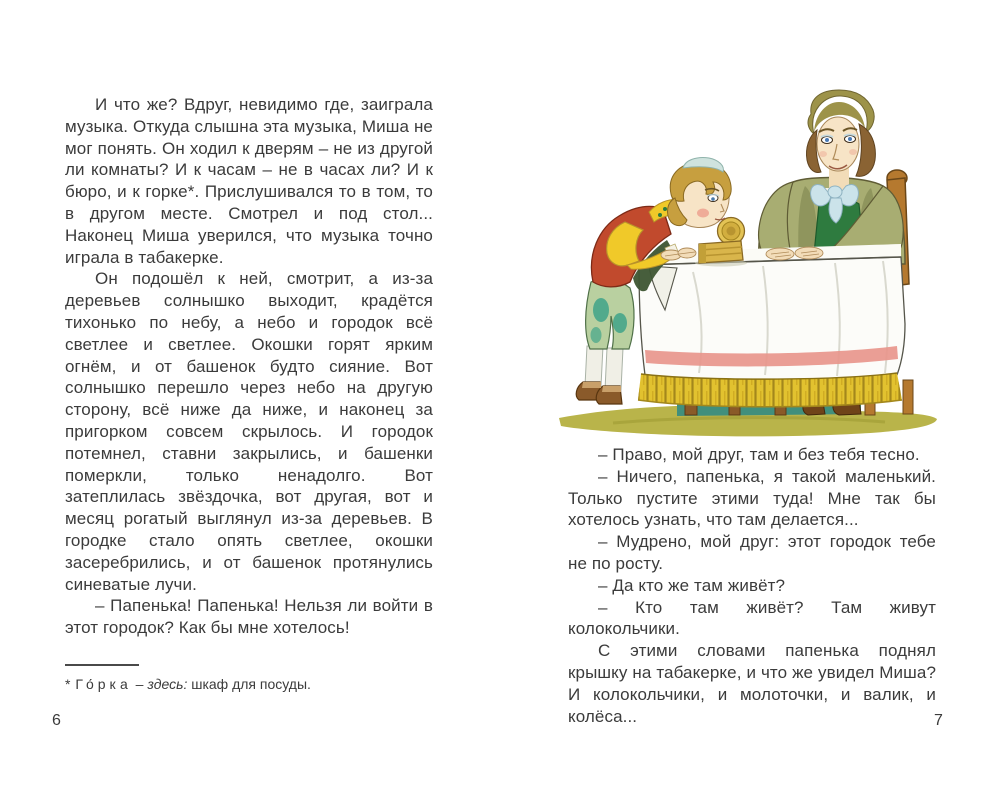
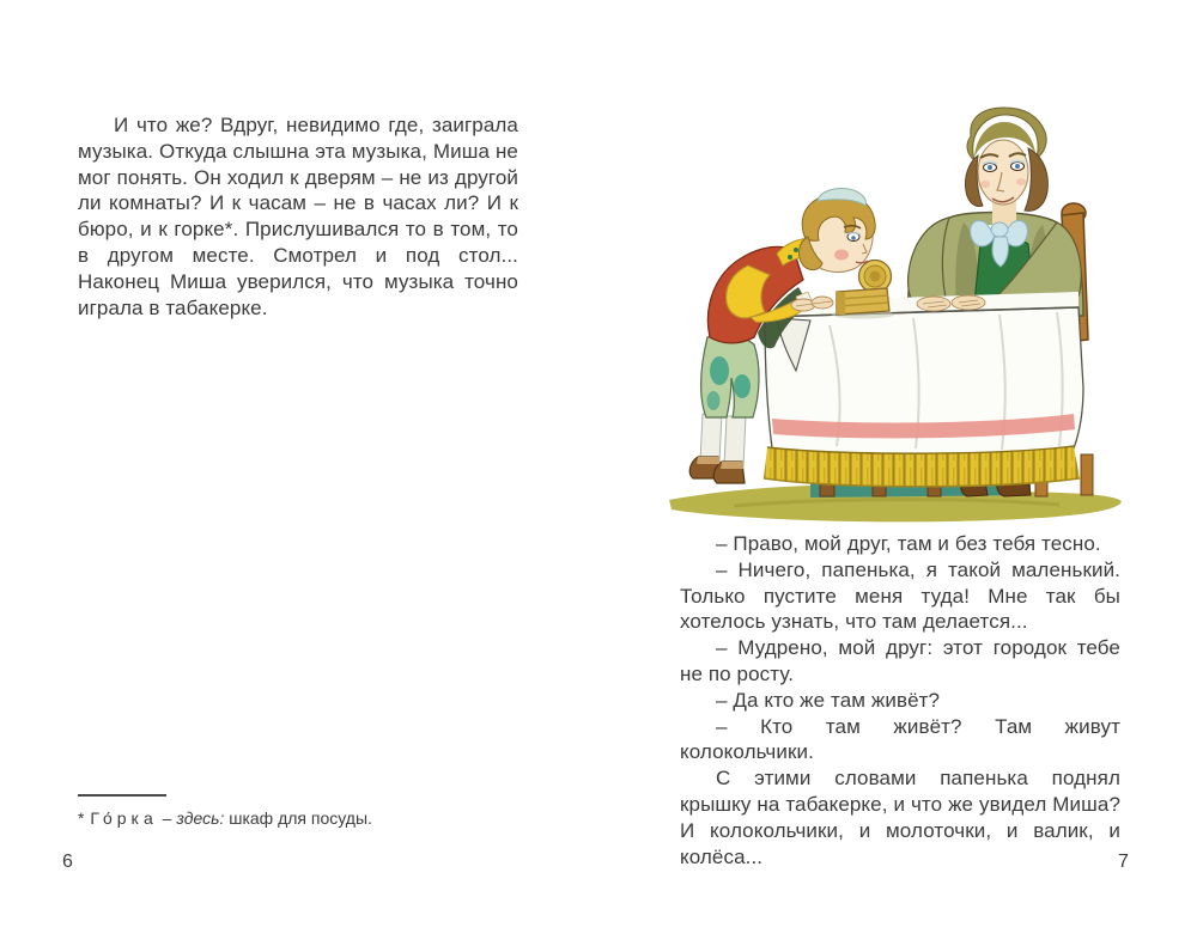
  И что же? Вдруг, невидимо где, заиграла музыка. Откуда слышна эта музыка, Миша не мог понять. Он ходил к дверям – не из другой ли комнаты? И к часам – не в часах ли? И к бюро, и к горке*. Прислушивался то в том, то в другом месте. Смотрел и под стол... Наконец Миша уверился, что музыка точно играла в табакерке.
- Он подошёл к ней, смотрит, а из-за деревьев солнышко выходит, крадётся тихонько по небу, а небо и городок всё светлее и светлее. Окошки горят ярким огнём, и от башенок будто сияние. Вот солнышко перешло через небо на другую сторону, всё ниже да ниже, и наконец за пригорком совсем скрылось. И городок потемнел, ставни закрылись, и башенки померкли, только ненадолго. Вот затеплилась звёздочка, вот другая, вот и месяц рогатый выглянул из-за деревьев. В городке стало опять светлее, окошки засеребрились, и от башенок протянулись синеватые лучи.
- – Папенька! Папенька! Нельзя ли войти в этот городок? Как бы мне хотелось!
  * Го́рка – здесь: шкаф для посуды.
  6
  – Право, мой друг, там и без тебя тесно.
- – Ничего, папенька, я такой маленький. Только пустите этими туда! Мне так бы хотелось узнать, что там делается...
+ – Ничего, папенька, я такой маленький. Только пустите меня туда! Мне так бы хотелось узнать, что там делается...
  – Мудрено, мой друг: этот городок тебе не по росту.
  – Да кто же там живёт?
  – Кто там живёт? Там живут колокольчики.
  С этими словами папенька поднял крышку на табакерке, и что же увидел Миша? И колокольчики, и молоточки, и валик, и колёса...
  7
